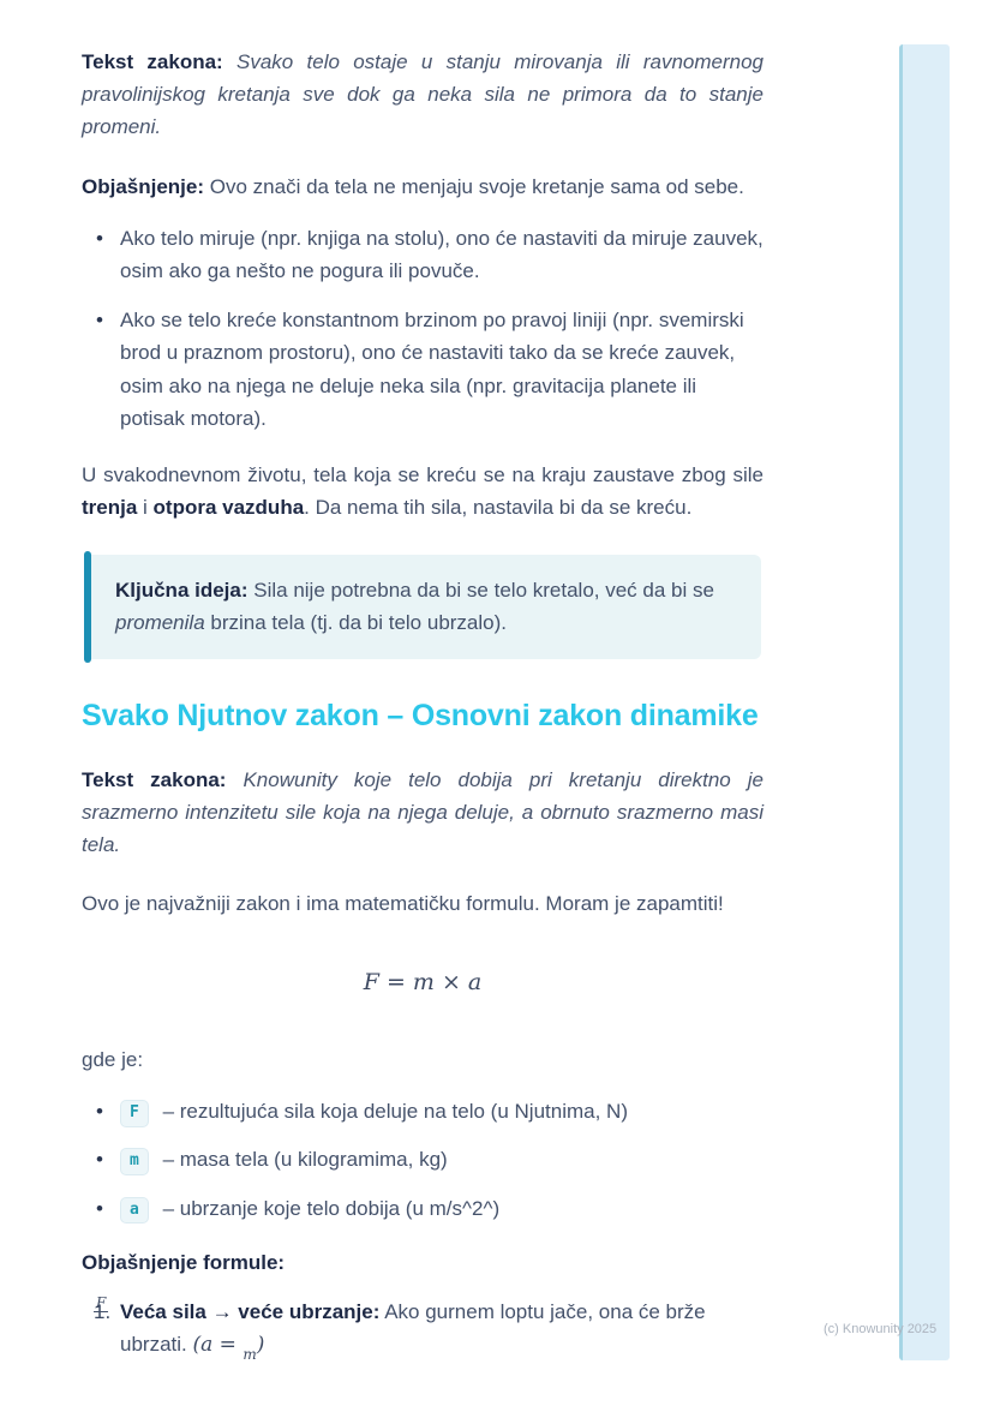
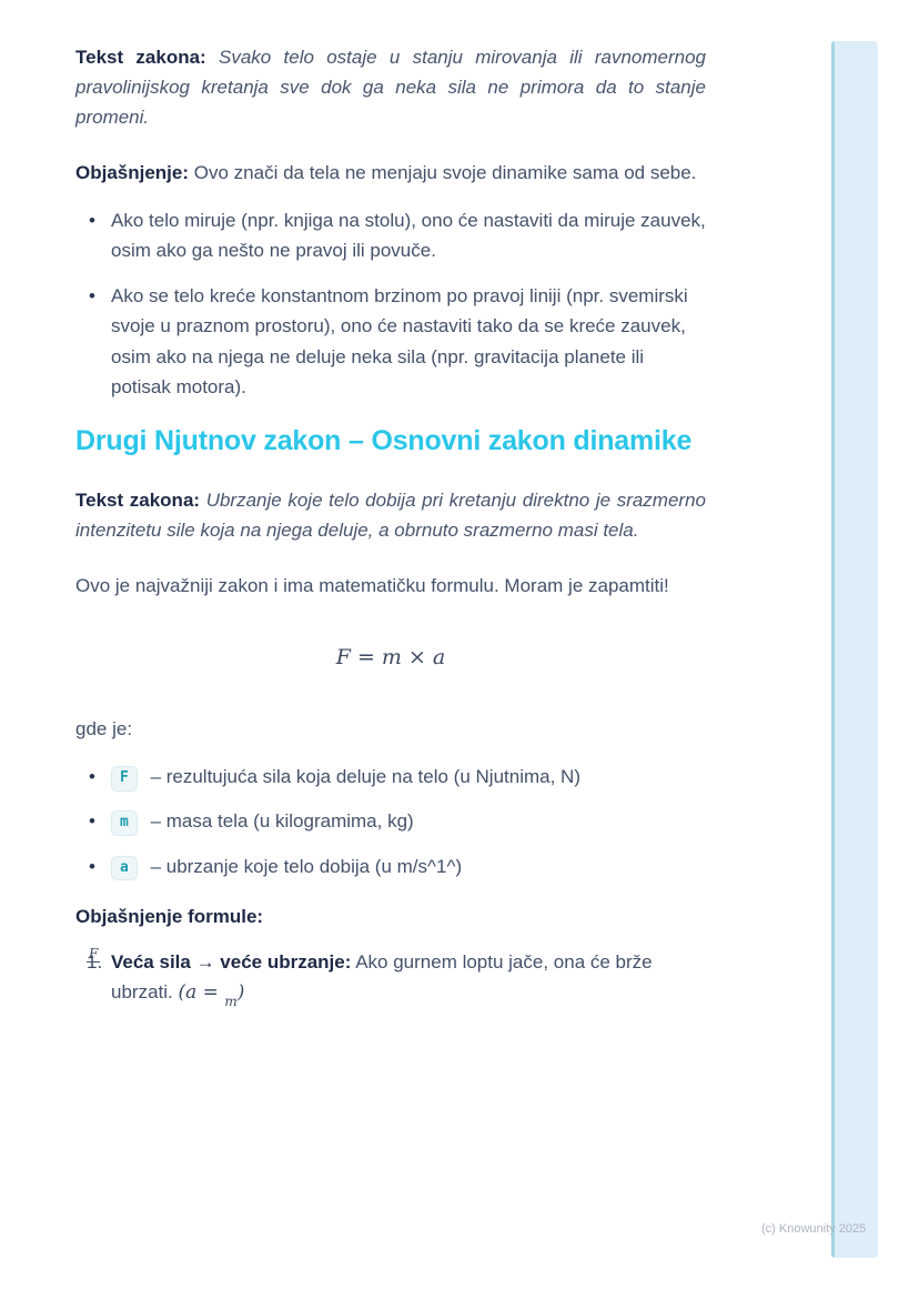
  Tekst zakona: Svako telo ostaje u stanju mirovanja ili ravnomernog pravolinijskog kretanja sve dok ga neka sila ne primora da to stanje promeni.
- Objašnjenje: Ovo znači da tela ne menjaju svoje kretanje sama od sebe.
+ Objašnjenje: Ovo znači da tela ne menjaju svoje dinamike sama od sebe.
- Ako telo miruje (npr. knjiga na stolu), ono će nastaviti da miruje zauvek, osim ako ga nešto ne pogura ili povuče.
+ Ako telo miruje (npr. knjiga na stolu), ono će nastaviti da miruje zauvek, osim ako ga nešto ne pravoj ili povuče.
- Ako se telo kreće konstantnom brzinom po pravoj liniji (npr. svemirski brod u praznom prostoru), ono će nastaviti tako da se kreće zauvek, osim ako na njega ne deluje neka sila (npr. gravitacija planete ili potisak motora).
+ Ako se telo kreće konstantnom brzinom po pravoj liniji (npr. svemirski svoje u praznom prostoru), ono će nastaviti tako da se kreće zauvek, osim ako na njega ne deluje neka sila (npr. gravitacija planete ili potisak motora).
- U svakodnevnom životu, tela koja se kreću se na kraju zaustave zbog sile trenja i otpora vazduha. Da nema tih sila, nastavila bi da se kreću.
- Ključna ideja: Sila nije potrebna da bi se telo kretalo, već da bi se promenila brzina tela (tj. da bi telo ubrzalo).
- Svako Njutnov zakon – Osnovni zakon dinamike
+ Drugi Njutnov zakon – Osnovni zakon dinamike
- Tekst zakona: Knowunity koje telo dobija pri kretanju direktno je srazmerno intenzitetu sile koja na njega deluje, a obrnuto srazmerno masi tela.
+ Tekst zakona: Ubrzanje koje telo dobija pri kretanju direktno je srazmerno intenzitetu sile koja na njega deluje, a obrnuto srazmerno masi tela.
  Ovo je najvažniji zakon i ima matematičku formulu. Moram je zapamtiti!
  F = m × a
  gde je:
  F – rezultujuća sila koja deluje na telo (u Njutnima, N)
  m – masa tela (u kilogramima, kg)
- a – ubrzanje koje telo dobija (u m/s^2^)
+ a – ubrzanje koje telo dobija (u m/s^1^)
  Objašnjenje formule:
  1.
  Veća sila → veće ubrzanje: Ako gurnem loptu jače, ona će brže ubrzati. (a =
  F
  m
  )
  (c) Knowunity 2025
